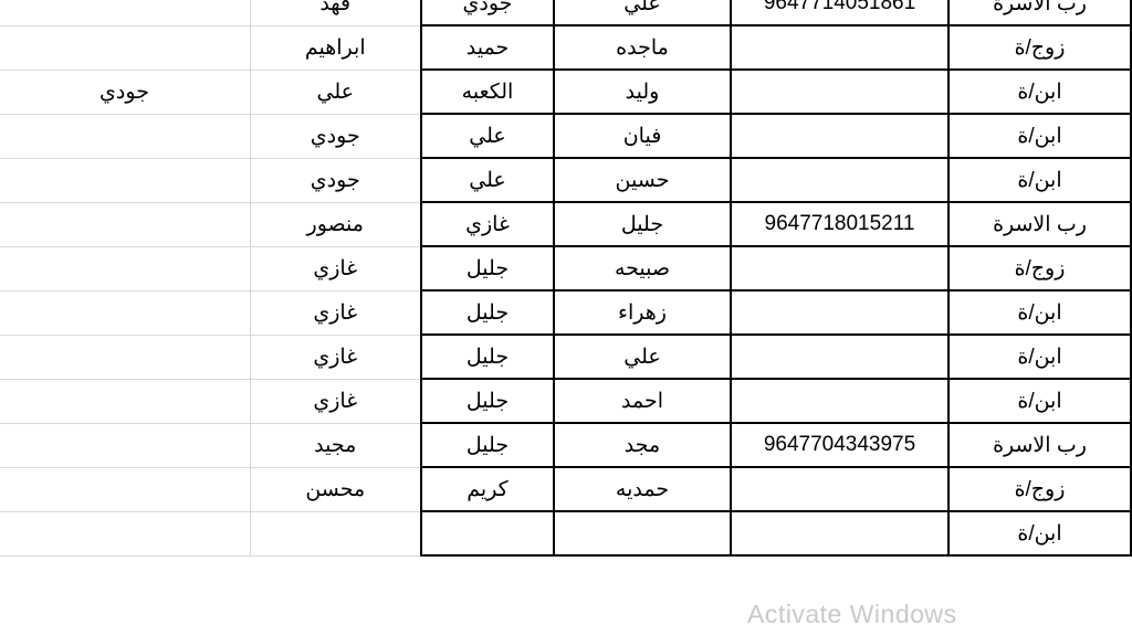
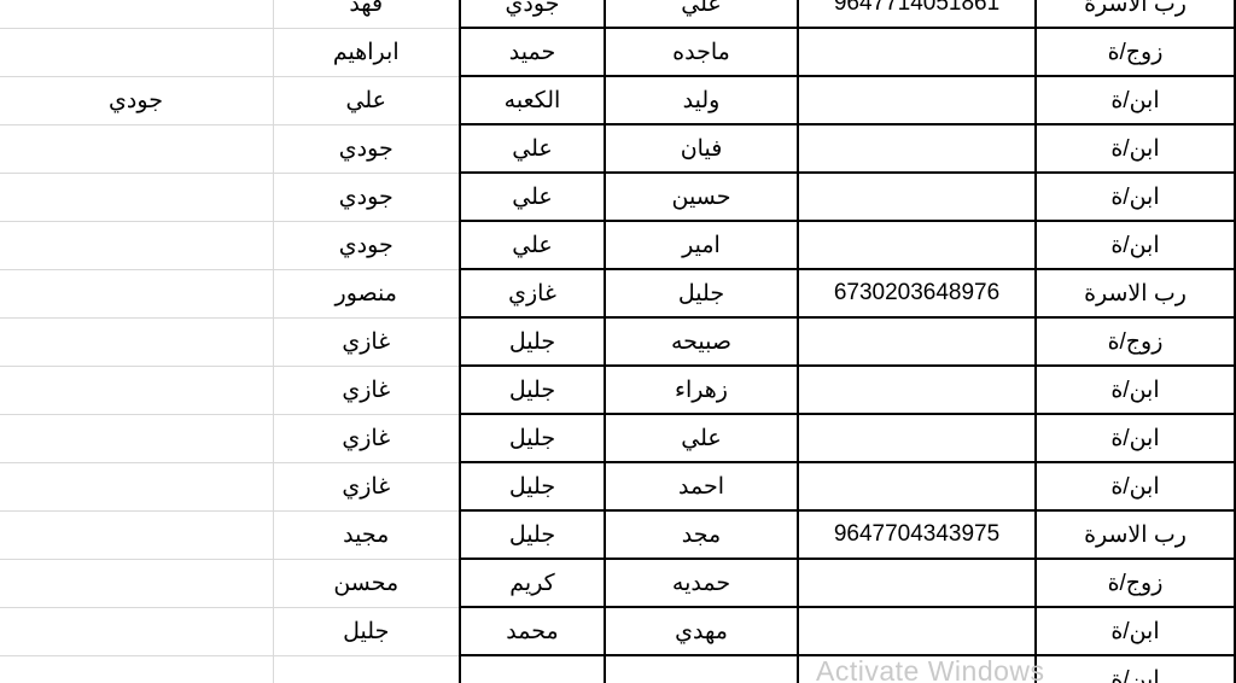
  رب الاسرة	9647714051861	علي	جودي	فهد
  زوج/ة		ماجده	حميد	ابراهيم
  ابن/ة		وليد	الكعبه	علي	جودي
  ابن/ة		فيان	علي	جودي
  ابن/ة		حسين	علي	جودي
+ ابن/ة		امير	علي	جودي
- رب الاسرة	9647718015211	جليل	غازي	منصور
+ رب الاسرة	6730203648976	جليل	غازي	منصور
  زوج/ة		صبيحه	جليل	غازي
  ابن/ة		زهراء	جليل	غازي
  ابن/ة		علي	جليل	غازي
  ابن/ة		احمد	جليل	غازي
  رب الاسرة	9647704343975	مجد	جليل	مجيد
  زوج/ة		حمديه	كريم	محسن
+ ابن/ة		مهدي	محمد	جليل
  ابن/ة
  Activate Windows
